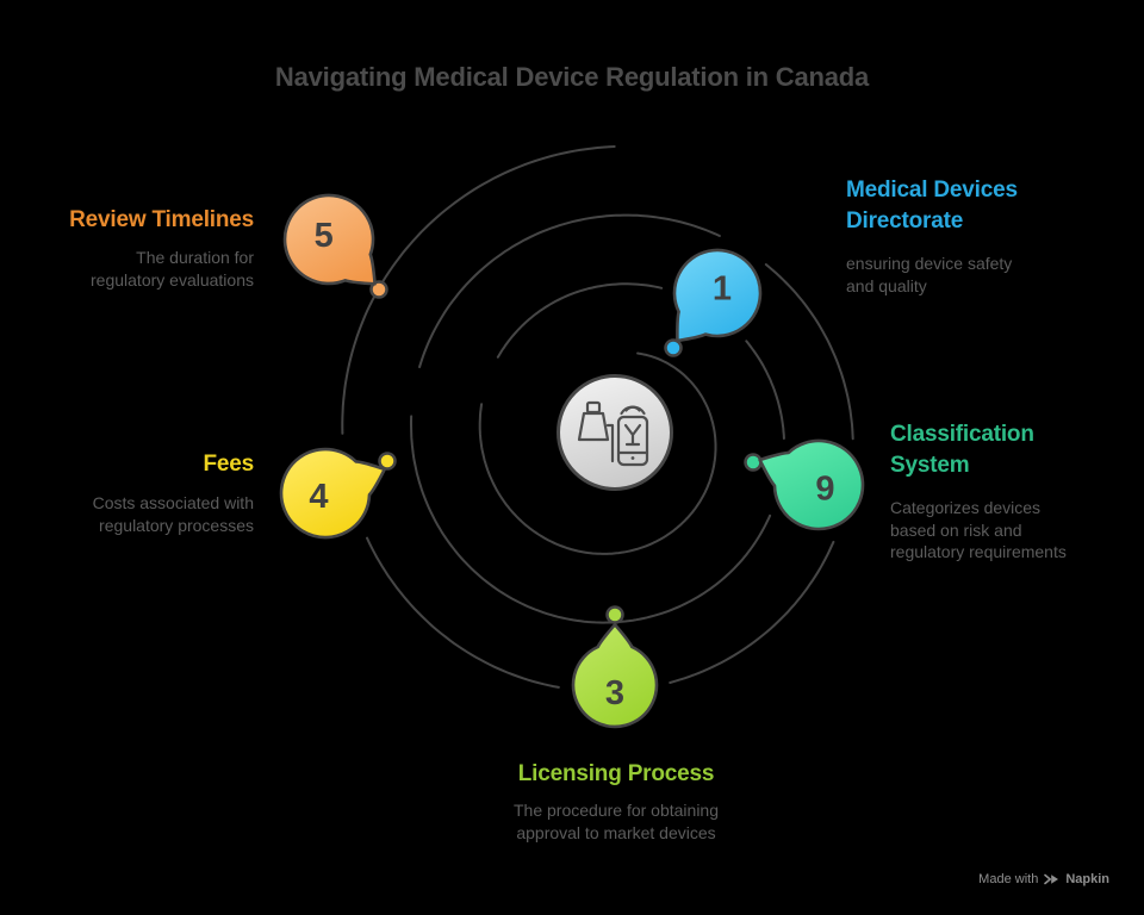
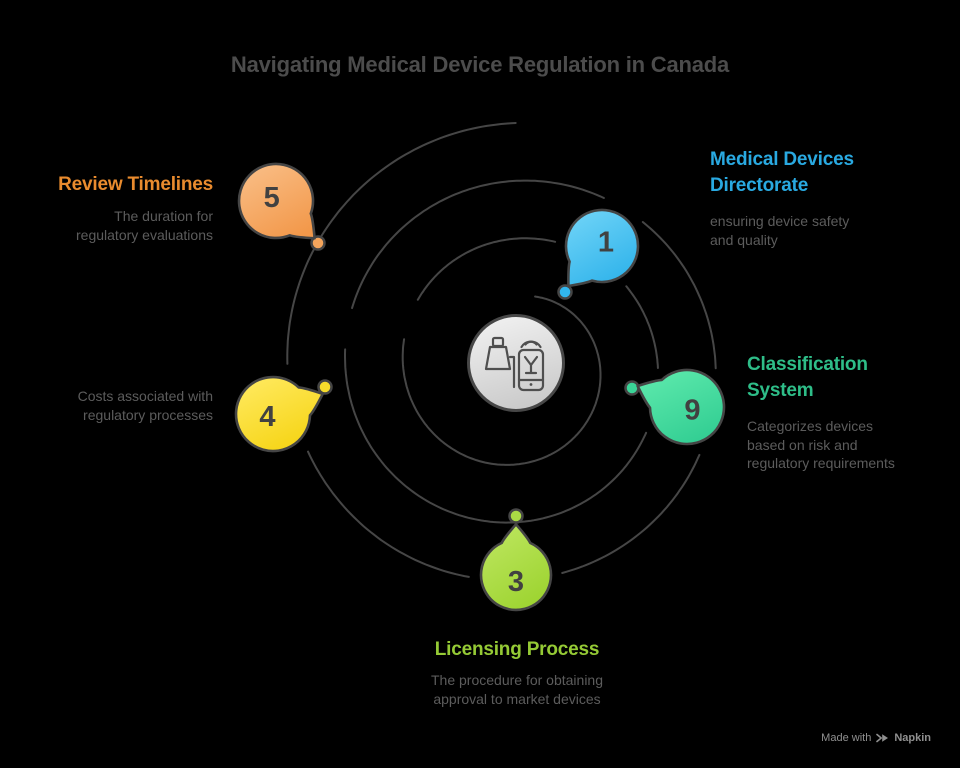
  Navigating Medical Device Regulation in Canada
  1
  9
  3
  4
  5
  Medical Devices
  Directorate
  ensuring device safety
  and quality
  Classification
  System
  Categorizes devices
  based on risk and
  regulatory requirements
  Licensing Process
  The procedure for obtaining
  approval to market devices
- Fees
  Costs associated with
  regulatory processes
  Review Timelines
  The duration for
  regulatory evaluations
  Made with
  Napkin
